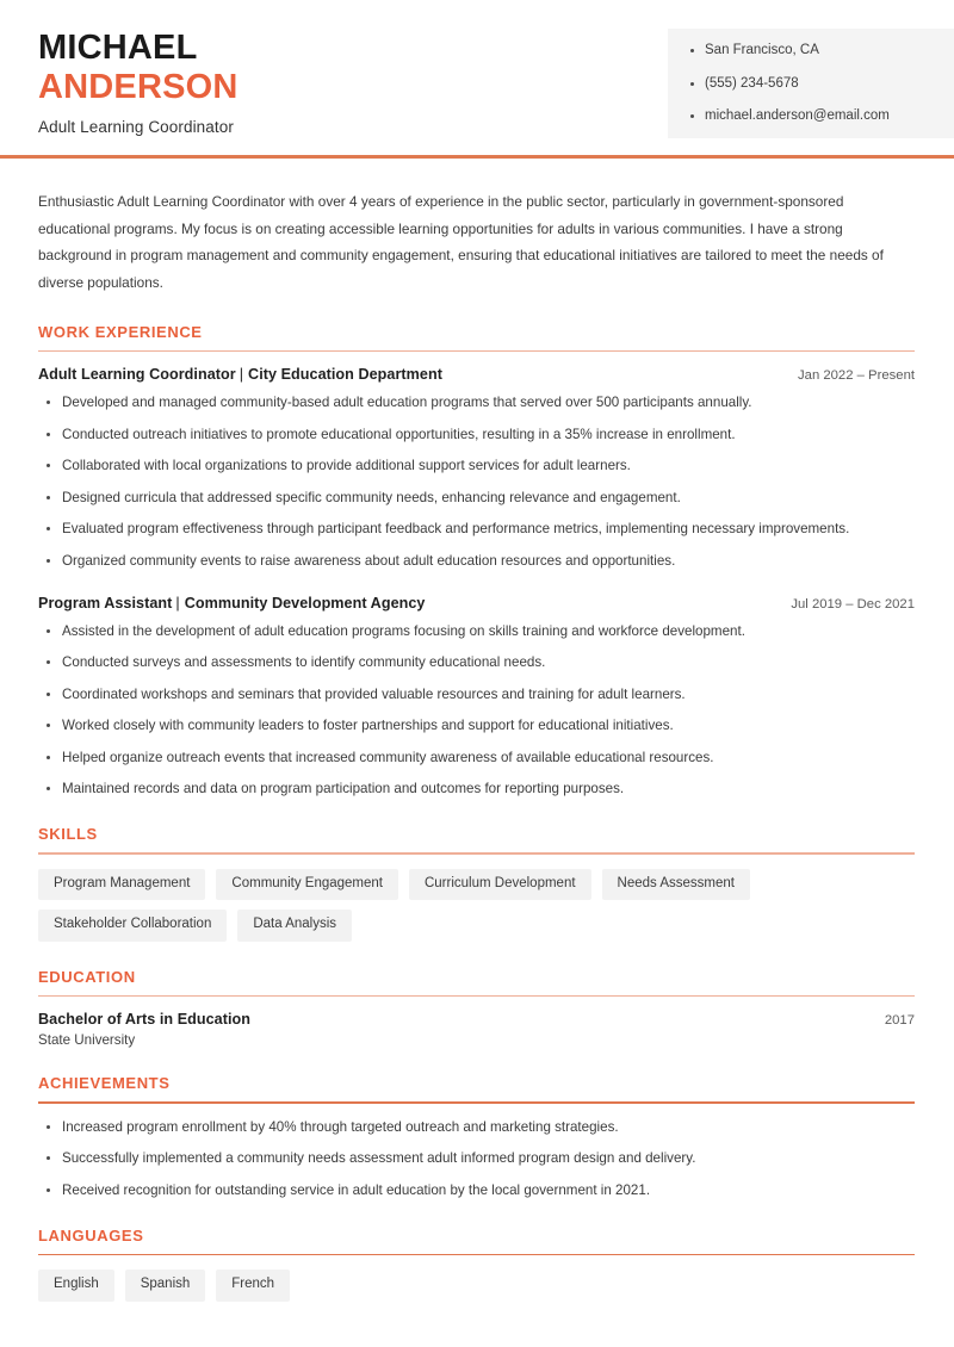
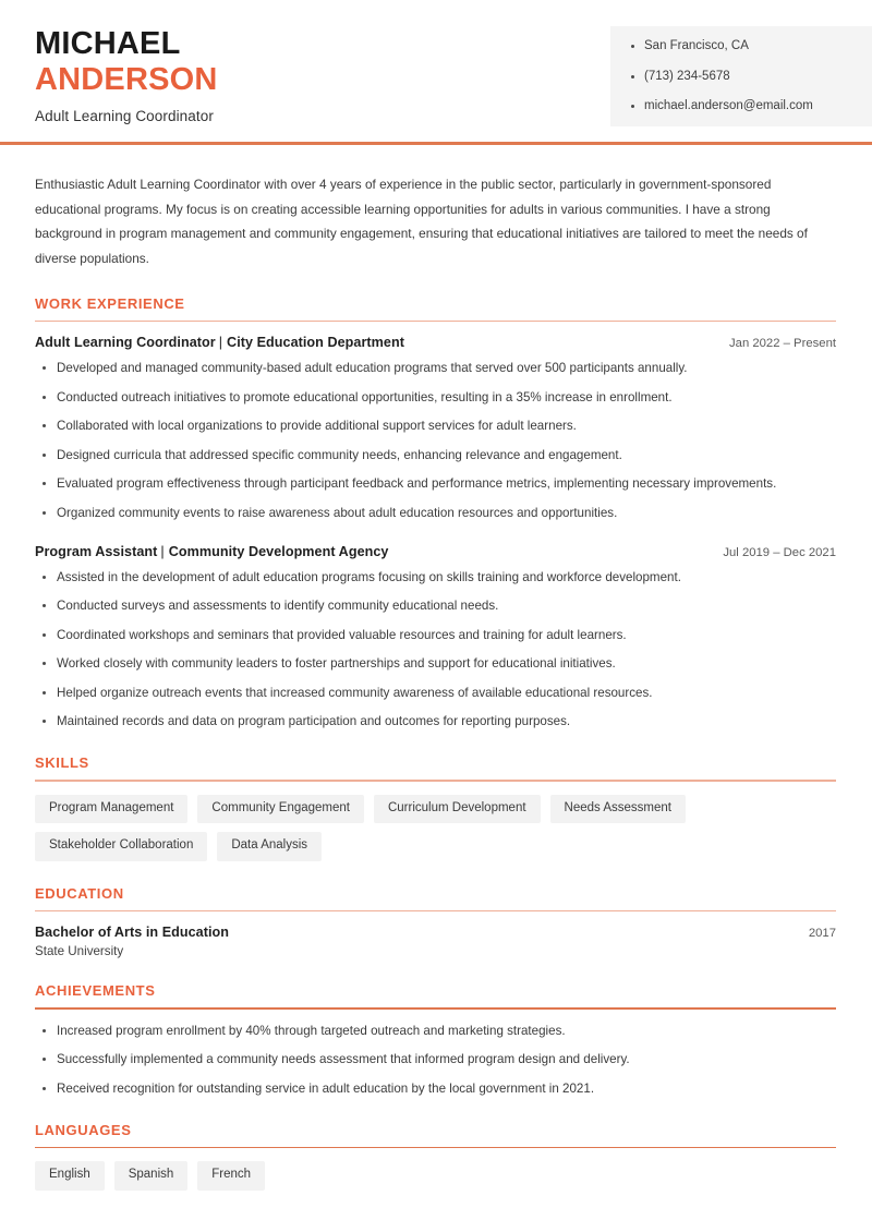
  MICHAEL
  ANDERSON
  Adult Learning Coordinator
  San Francisco, CA
- (555) 234-5678
+ (713) 234-5678
  michael.anderson@email.com
  Enthusiastic Adult Learning Coordinator with over 4 years of experience in the public sector, particularly in government-sponsored educational programs. My focus is on creating accessible learning opportunities for adults in various communities. I have a strong background in program management and community engagement, ensuring that educational initiatives are tailored to meet the needs of diverse populations.
  WORK EXPERIENCE
  Adult Learning Coordinator | City Education Department
  Jan 2022 – Present
  Developed and managed community-based adult education programs that served over 500 participants annually.
  Conducted outreach initiatives to promote educational opportunities, resulting in a 35% increase in enrollment.
  Collaborated with local organizations to provide additional support services for adult learners.
  Designed curricula that addressed specific community needs, enhancing relevance and engagement.
  Evaluated program effectiveness through participant feedback and performance metrics, implementing necessary improvements.
  Organized community events to raise awareness about adult education resources and opportunities.
  Program Assistant | Community Development Agency
  Jul 2019 – Dec 2021
  Assisted in the development of adult education programs focusing on skills training and workforce development.
  Conducted surveys and assessments to identify community educational needs.
  Coordinated workshops and seminars that provided valuable resources and training for adult learners.
  Worked closely with community leaders to foster partnerships and support for educational initiatives.
  Helped organize outreach events that increased community awareness of available educational resources.
  Maintained records and data on program participation and outcomes for reporting purposes.
  SKILLS
  Program Management
  Community Engagement
  Curriculum Development
  Needs Assessment
  Stakeholder Collaboration
  Data Analysis
  EDUCATION
  Bachelor of Arts in Education
  2017
  State University
  ACHIEVEMENTS
  Increased program enrollment by 40% through targeted outreach and marketing strategies.
- Successfully implemented a community needs assessment adult informed program design and delivery.
+ Successfully implemented a community needs assessment that informed program design and delivery.
  Received recognition for outstanding service in adult education by the local government in 2021.
  LANGUAGES
  English
  Spanish
  French
